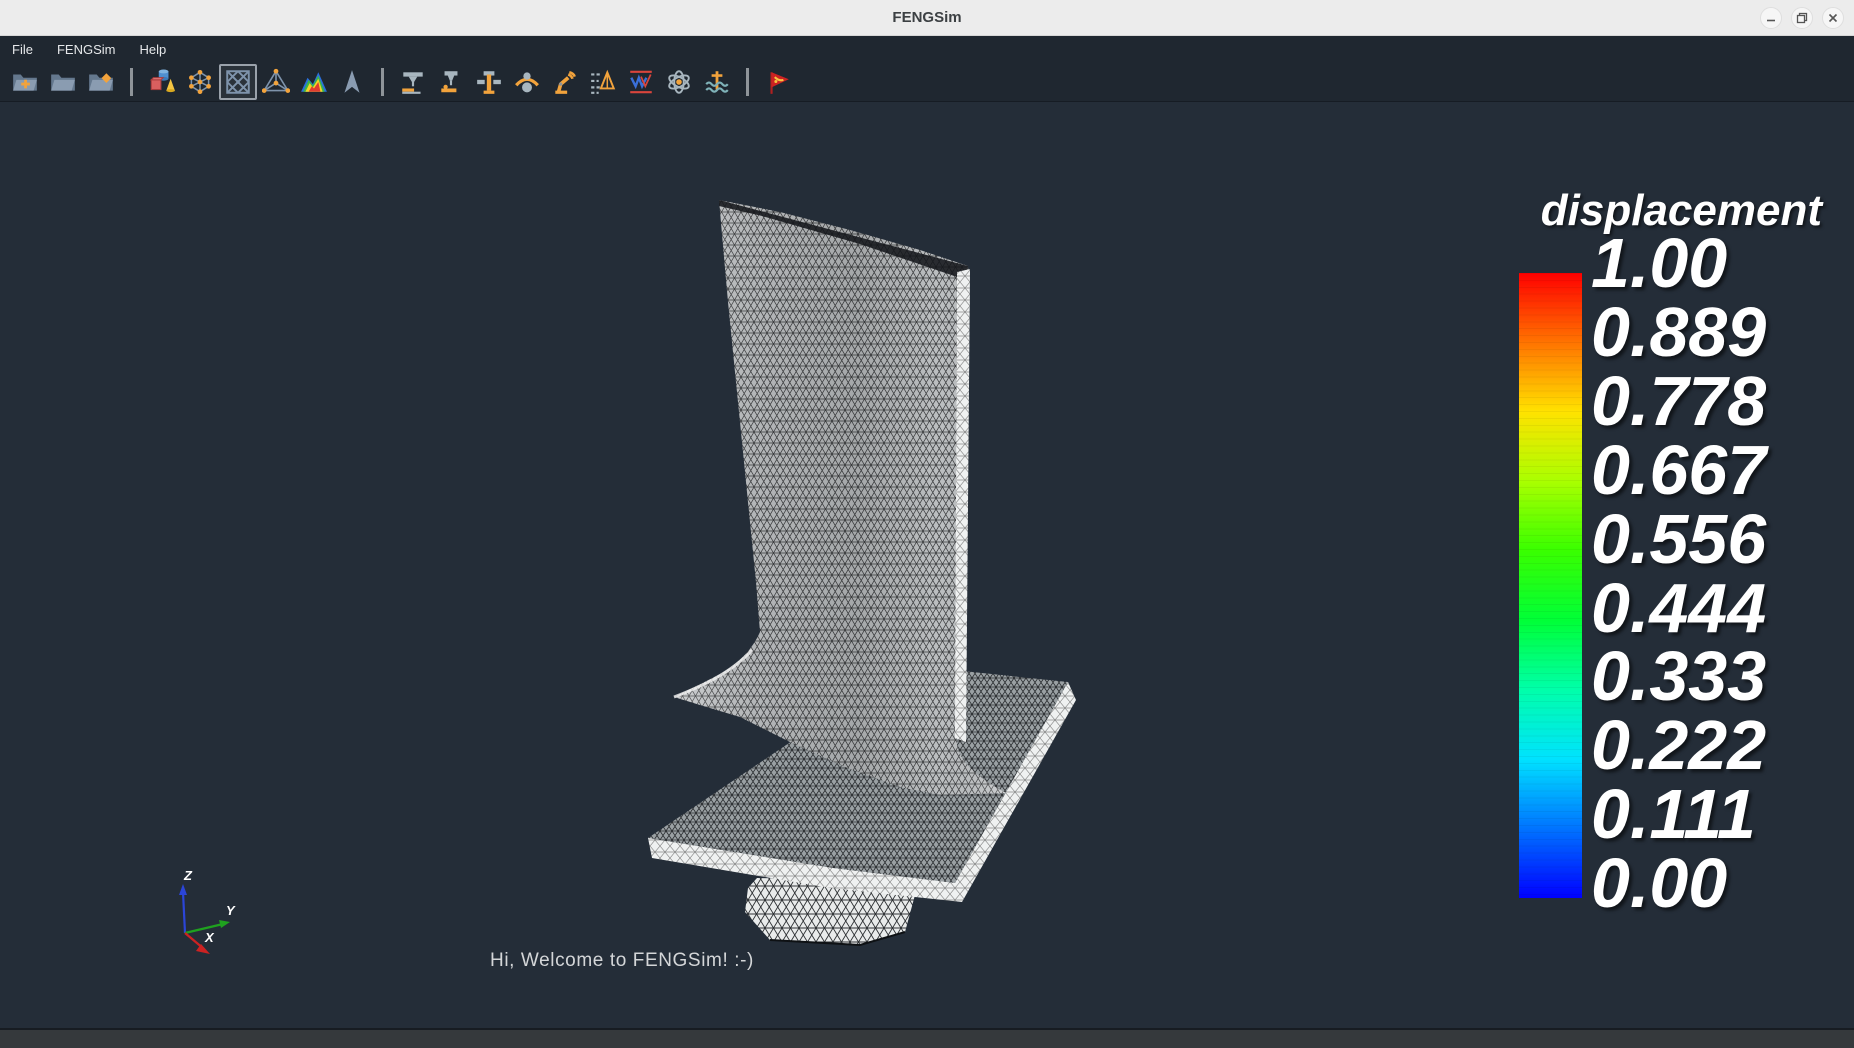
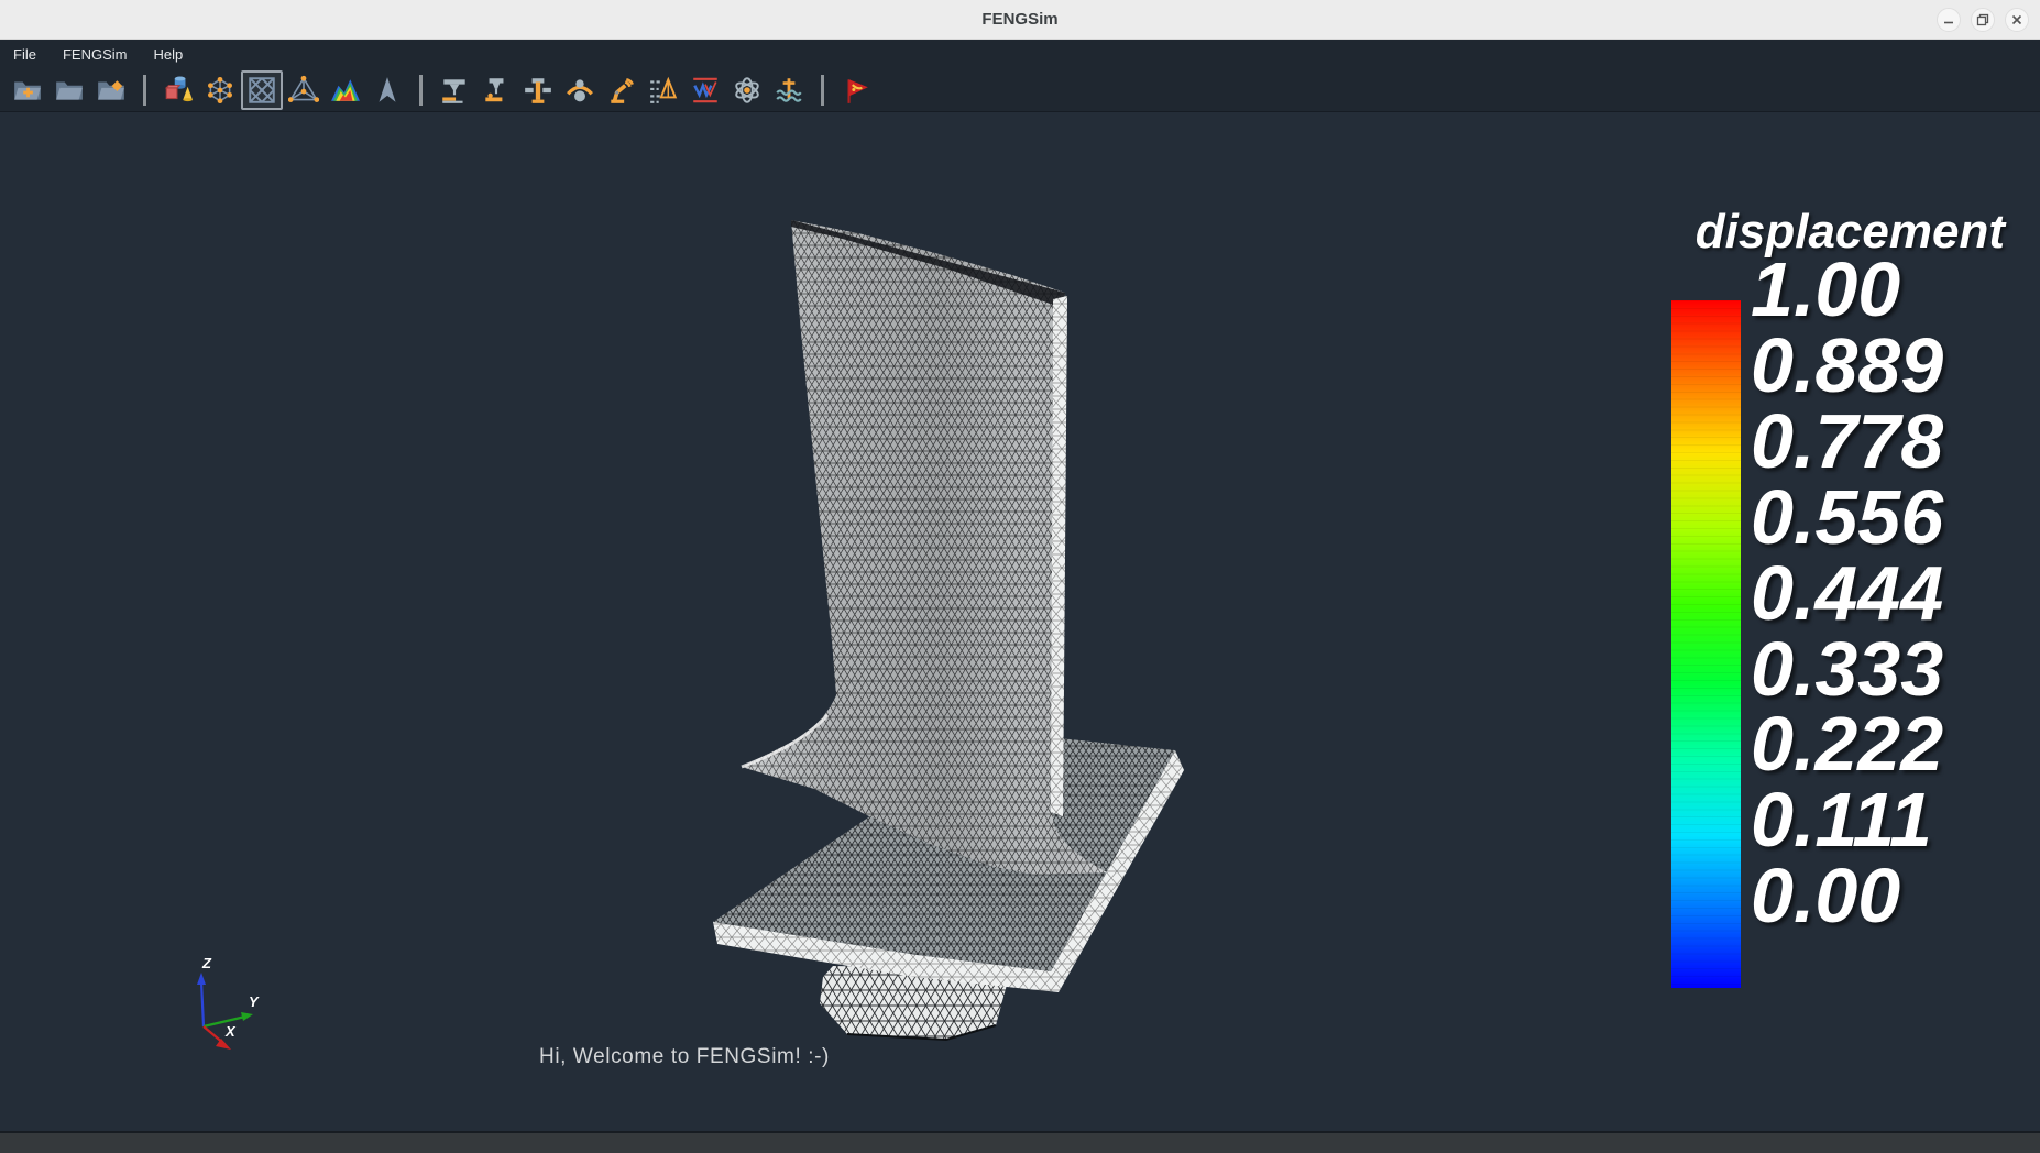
  FENGSim
  File
  FENGSim
  Help
  displacement
  1.00
  0.889
  0.778
- 0.667
  0.556
  0.444
  0.333
  0.222
  0.111
  0.00
  Z
  Y
  X
  Hi, Welcome to FENGSim! :-)
